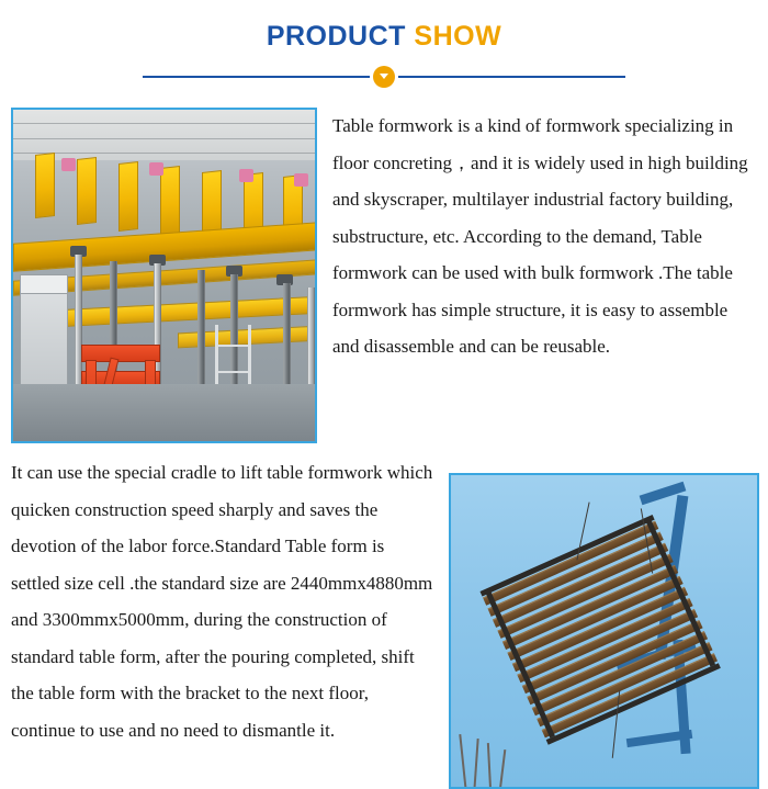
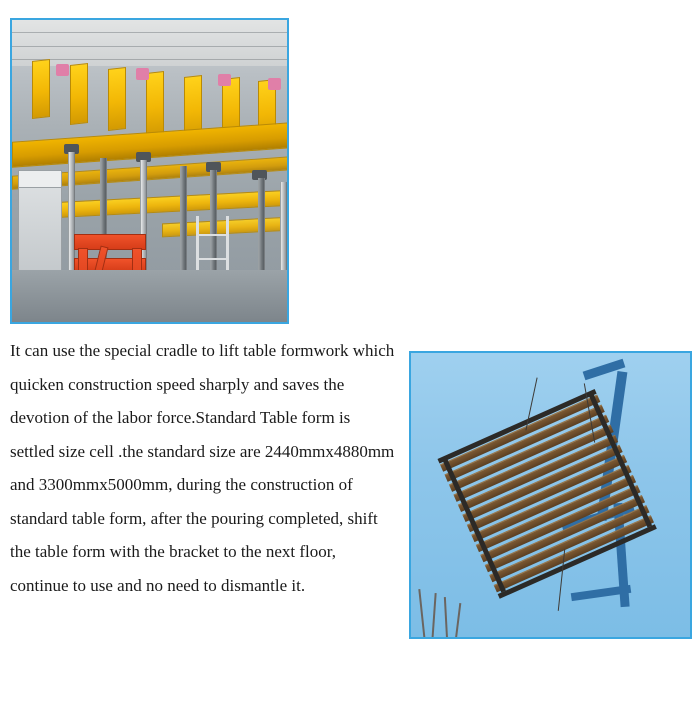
- PRODUCT SHOW
- Table formwork is a kind of formwork specializing in floor concreting，and it is widely used in high building and skyscraper, multilayer industrial factory building, substructure, etc. According to the demand, Table formwork can be used with bulk formwork .The table formwork has simple structure, it is easy to assemble and disassemble and can be reusable.
  It can use the special cradle to lift table formwork which quicken construction speed sharply and saves the devotion of the labor force.Standard Table form is settled size cell .the standard size are 2440mmx4880mm and 3300mmx5000mm, during the construction of standard table form, after the pouring completed, shift the table form with the bracket to the next floor, continue to use and no need to dismantle it.
